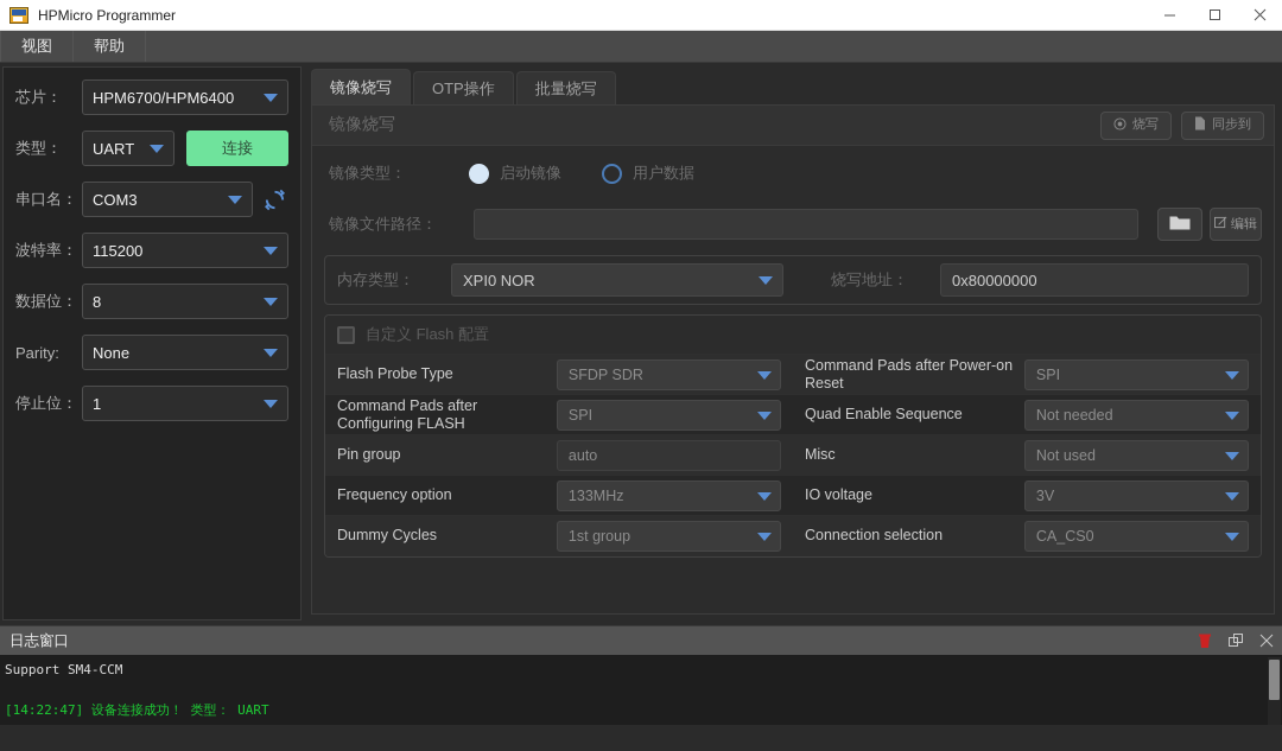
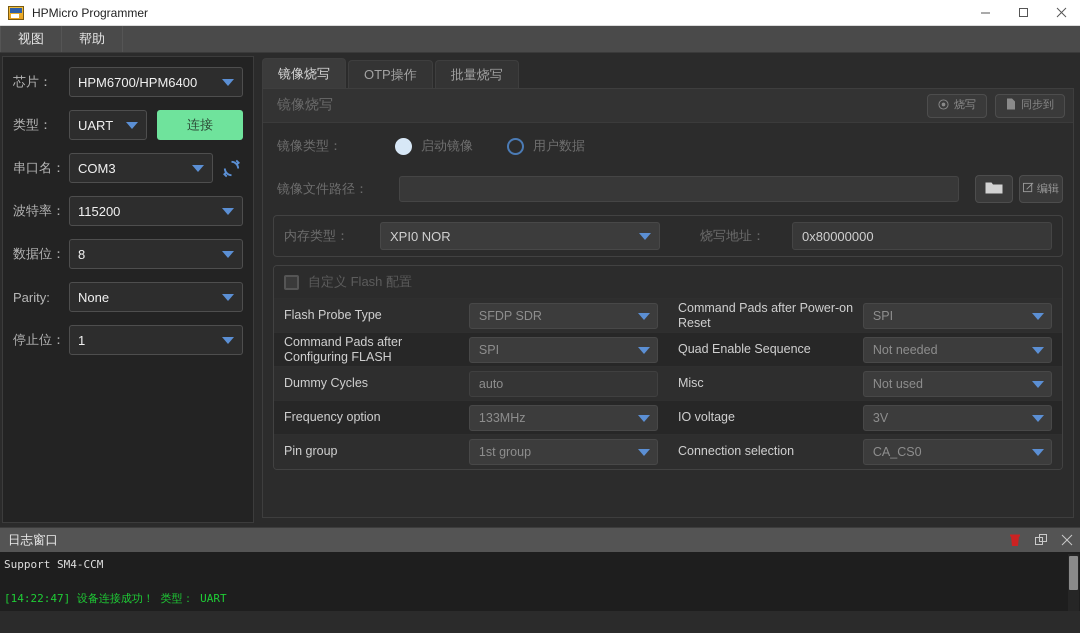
  HPMicro Programmer
  视图
  帮助
  芯片：
  HPM6700/HPM6400
  类型：
  UART
  连接
  串口名：
  COM3
  波特率：
  115200
  数据位：
  8
  Parity:
  None
  停止位：
  1
  镜像烧写
  OTP操作
  批量烧写
  镜像烧写
  烧写
  同步到
  镜像类型：
  启动镜像
  用户数据
  镜像文件路径：
  编辑
  内存类型：
  XPI0 NOR
  烧写地址：
  0x80000000
  自定义 Flash 配置
  Flash Probe Type	SFDP SDR	Command Pads after Power-on Reset	SPI
  Command Pads after Configuring FLASH	SPI	Quad Enable Sequence	Not needed
- Pin group	auto	Misc	Not used
+ Dummy Cycles	auto	Misc	Not used
  Frequency option	133MHz	IO voltage	3V
- Dummy Cycles	1st group	Connection selection	CA_CS0
+ Pin group	1st group	Connection selection	CA_CS0
  日志窗口
  Support SM4-CCM
  [14:22:47] 设备连接成功！ 类型： UART
